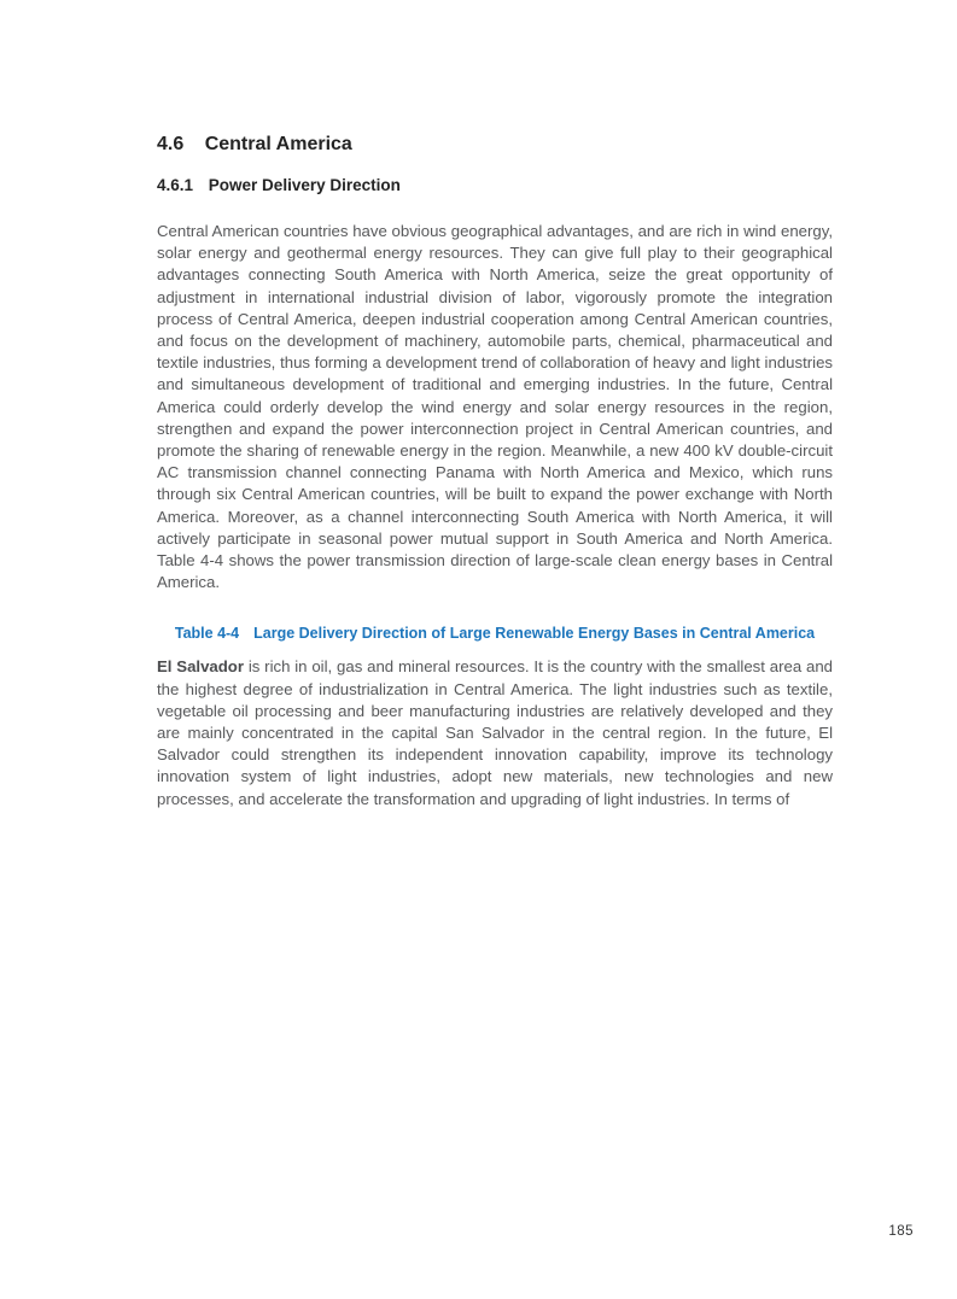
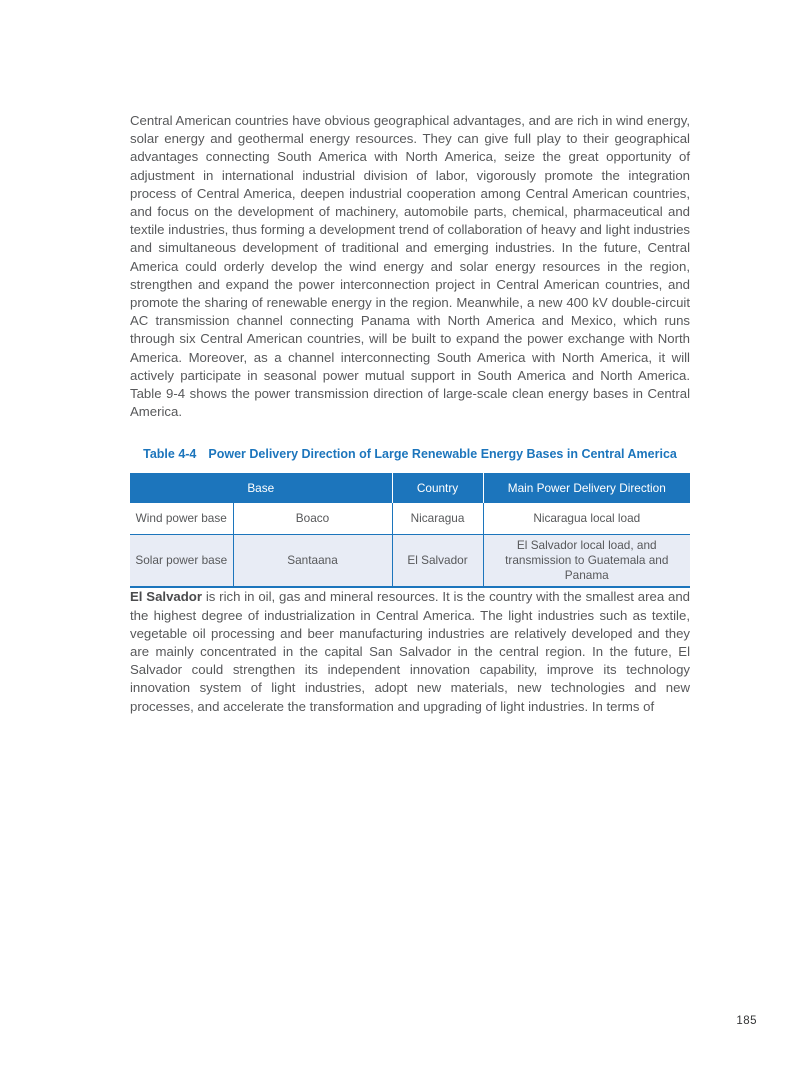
- 4.6 Central America
- 4.6.1 Power Delivery Direction
- Central American countries have obvious geographical advantages, and are rich in wind energy, solar energy and geothermal energy resources. They can give full play to their geographical advantages connecting South America with North America, seize the great opportunity of adjustment in international industrial division of labor, vigorously promote the integration process of Central America, deepen industrial cooperation among Central American countries, and focus on the development of machinery, automobile parts, chemical, pharmaceutical and textile industries, thus forming a development trend of collaboration of heavy and light industries and simultaneous development of traditional and emerging industries. In the future, Central America could orderly develop the wind energy and solar energy resources in the region, strengthen and expand the power interconnection project in Central American countries, and promote the sharing of renewable energy in the region. Meanwhile, a new 400 kV double-circuit AC transmission channel connecting Panama with North America and Mexico, which runs through six Central American countries, will be built to expand the power exchange with North America. Moreover, as a channel interconnecting South America with North America, it will actively participate in seasonal power mutual support in South America and North America. Table 4-4 shows the power transmission direction of large-scale clean energy bases in Central America.
+ Central American countries have obvious geographical advantages, and are rich in wind energy, solar energy and geothermal energy resources. They can give full play to their geographical advantages connecting South America with North America, seize the great opportunity of adjustment in international industrial division of labor, vigorously promote the integration process of Central America, deepen industrial cooperation among Central American countries, and focus on the development of machinery, automobile parts, chemical, pharmaceutical and textile industries, thus forming a development trend of collaboration of heavy and light industries and simultaneous development of traditional and emerging industries. In the future, Central America could orderly develop the wind energy and solar energy resources in the region, strengthen and expand the power interconnection project in Central American countries, and promote the sharing of renewable energy in the region. Meanwhile, a new 400 kV double-circuit AC transmission channel connecting Panama with North America and Mexico, which runs through six Central American countries, will be built to expand the power exchange with North America. Moreover, as a channel interconnecting South America with North America, it will actively participate in seasonal power mutual support in South America and North America. Table 9-4 shows the power transmission direction of large-scale clean energy bases in Central America.
- Table 4-4 Large Delivery Direction of Large Renewable Energy Bases in Central America
+ Table 4-4 Power Delivery Direction of Large Renewable Energy Bases in Central America
+ Base	Country	Main Power Delivery Direction
+ Wind power base	Boaco	Nicaragua	Nicaragua local load
+ Solar power base	Santaana	El Salvador	El Salvador local load, and transmission to Guatemala and Panama
  El Salvador is rich in oil, gas and mineral resources. It is the country with the smallest area and the highest degree of industrialization in Central America. The light industries such as textile, vegetable oil processing and beer manufacturing industries are relatively developed and they are mainly concentrated in the capital San Salvador in the central region. In the future, El Salvador could strengthen its independent innovation capability, improve its technology innovation system of light industries, adopt new materials, new technologies and new processes, and accelerate the transformation and upgrading of light industries. In terms of
  185
